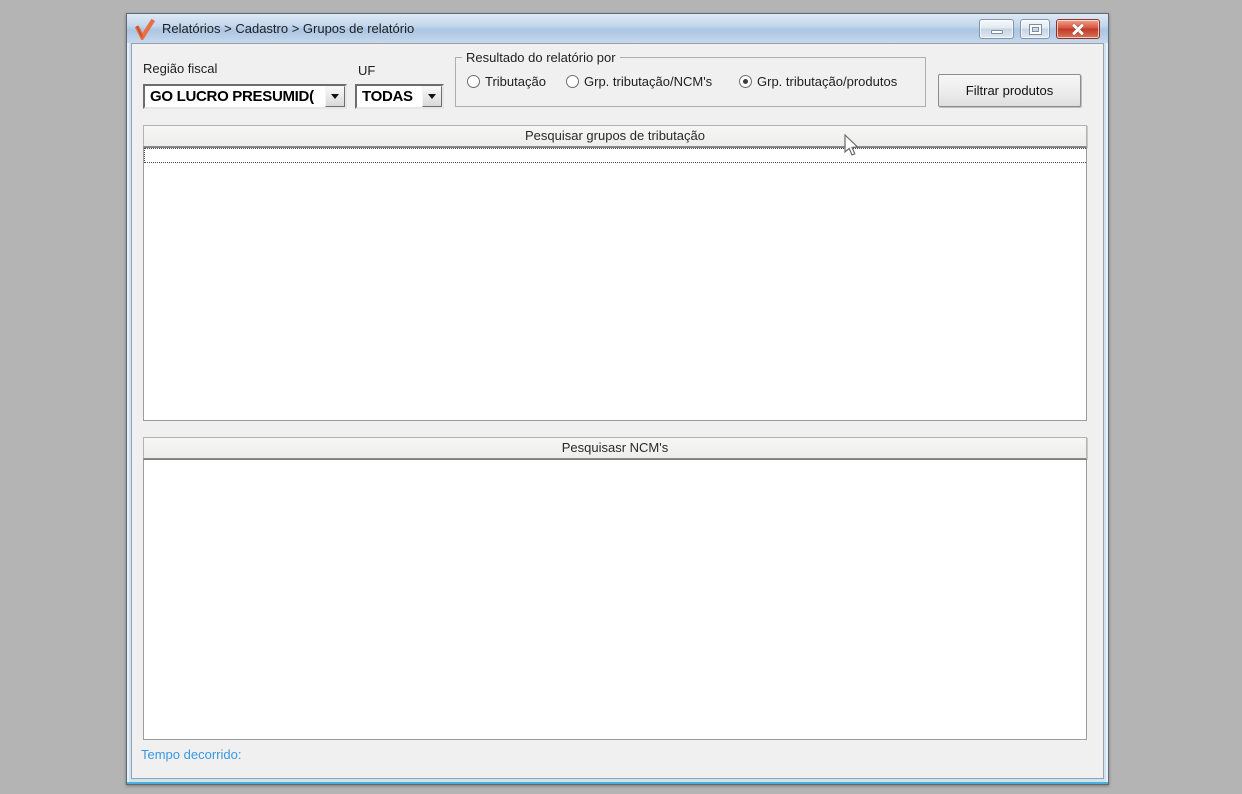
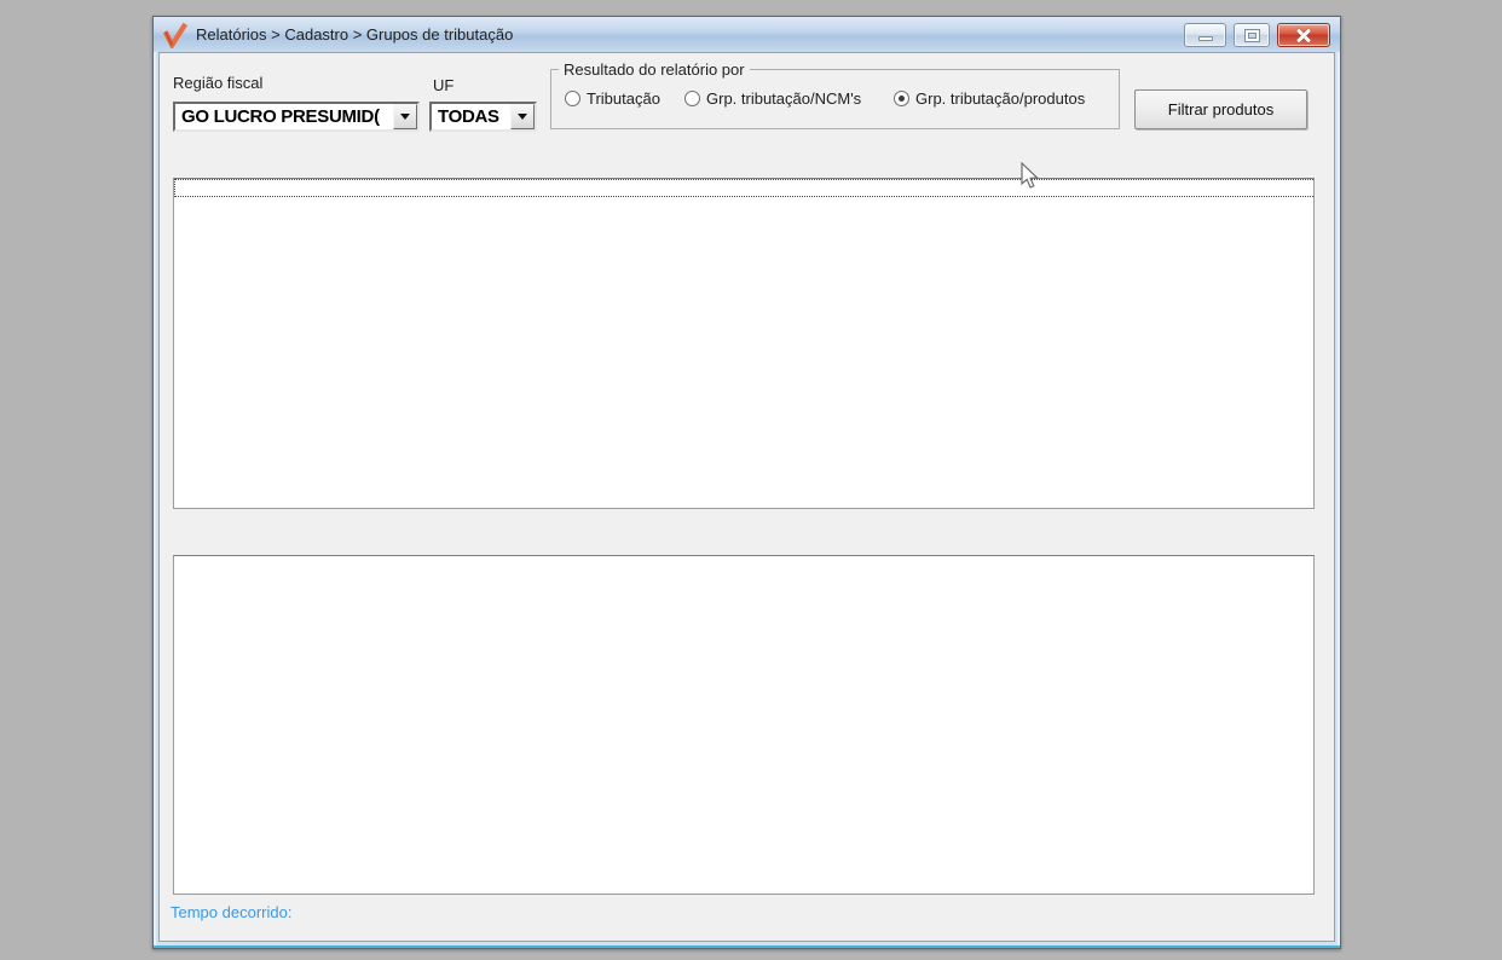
- Relatórios > Cadastro > Grupos de relatório
+ Relatórios > Cadastro > Grupos de tributação
  Região fiscal
  GO LUCRO PRESUMID(
  UF
  TODAS
  Resultado do relatório por
  Tributação
  Grp. tributação/NCM's
  Grp. tributação/produtos
  Filtrar produtos
- Pesquisar grupos de tributação
- Pesquisasr NCM's
  Tempo decorrido:
